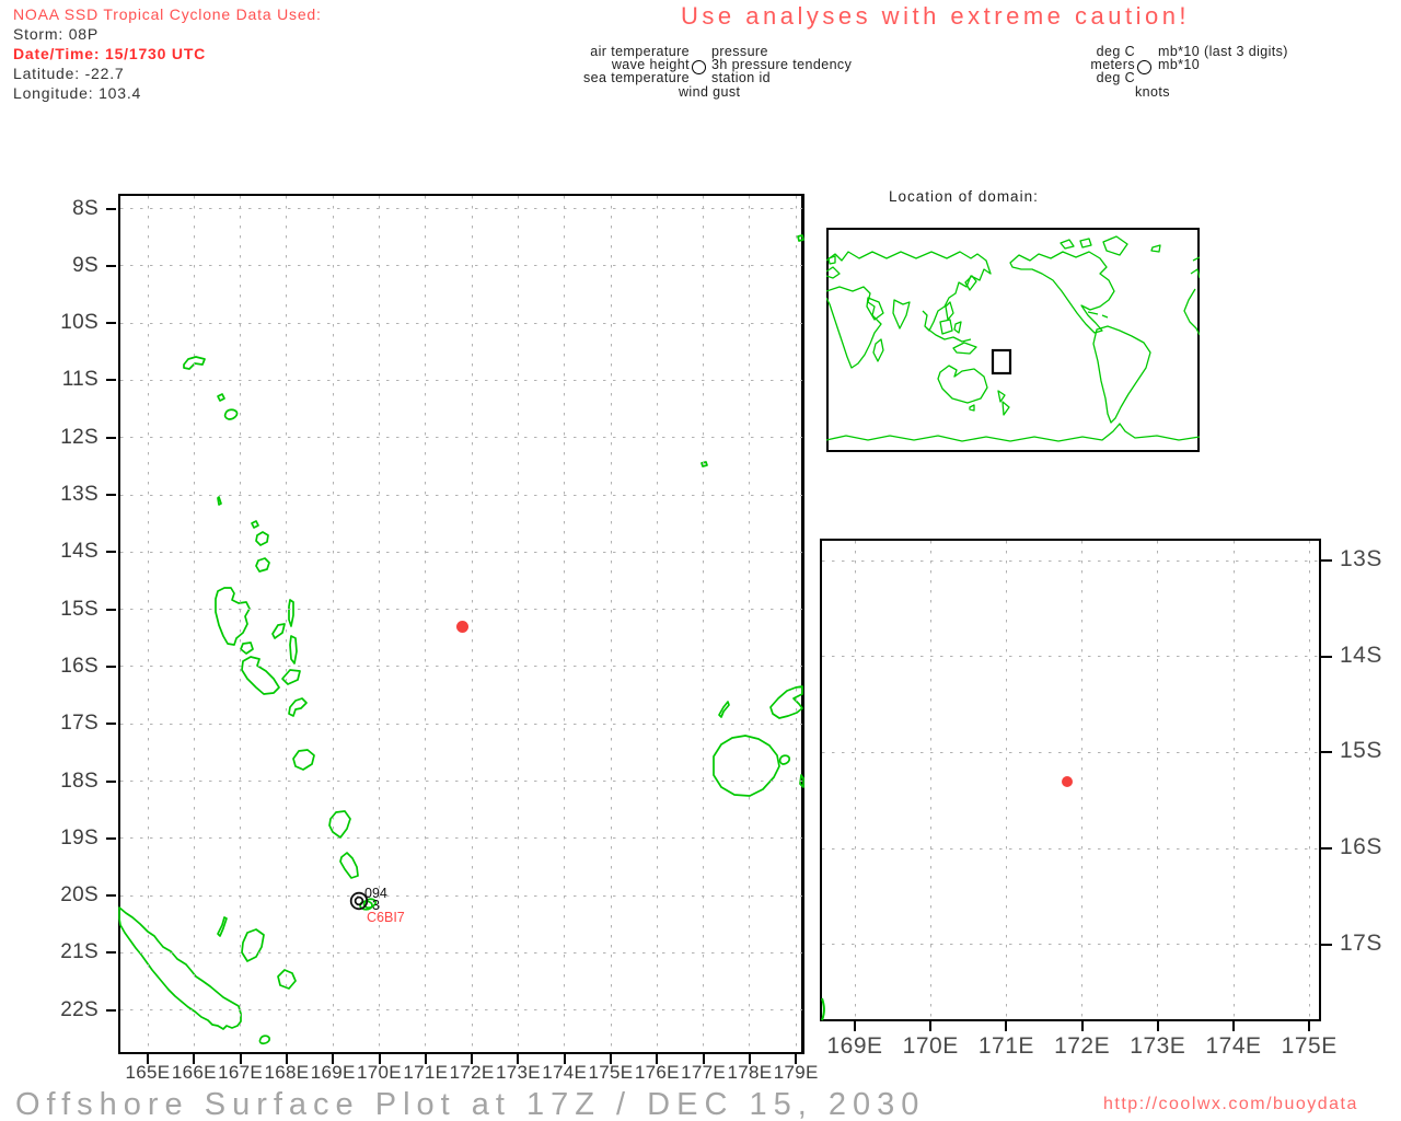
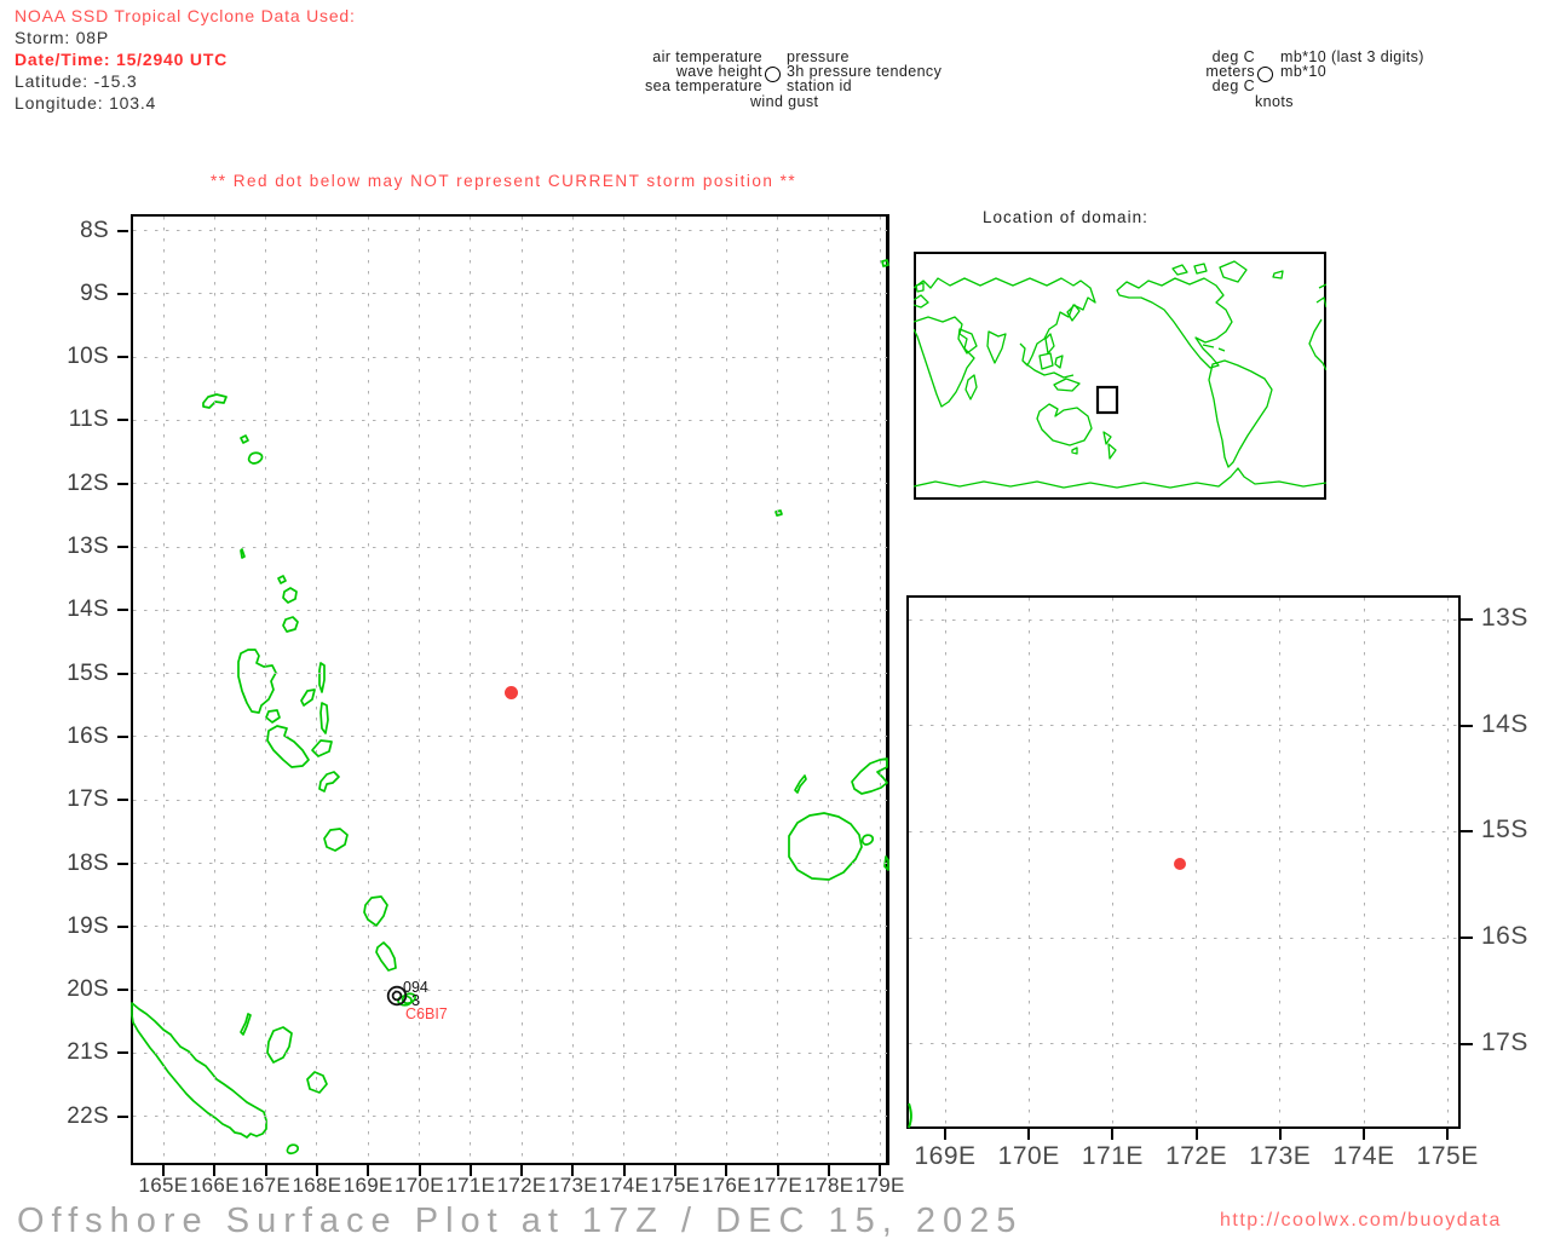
  NOAA SSD Tropical Cyclone Data Used:
  Storm: 08P
- Date/Time: 15/1730 UTC
+ Date/Time: 15/2940 UTC
- Latitude: -22.7
+ Latitude: -15.3
  Longitude: 103.4
- Use analyses with extreme caution!
  air temperature
  wave height
  sea temperature
  pressure
  3h pressure tendency
  station id
  wind gust
  deg C
  meters
  deg C
  mb*10 (last 3 digits)
  mb*10
  knots
+ ** Red dot below may NOT represent CURRENT storm position **
  165E
  166E
  167E
  168E
  169E
  170E
  171E
  172E
  173E
  174E
  175E
  176E
  177E
  178E
  179E
  8S
  9S
  10S
  11S
  12S
  13S
  14S
  15S
  16S
  17S
  18S
  19S
  20S
  21S
  22S
  094
  3
  C6BI7
  Location of domain:
  169E
  170E
  171E
  172E
  173E
  174E
  175E
  13S
  14S
  15S
  16S
  17S
- Offshore Surface Plot at 17Z / DEC 15, 2030
+ Offshore Surface Plot at 17Z / DEC 15, 2025
  http://coolwx.com/buoydata
